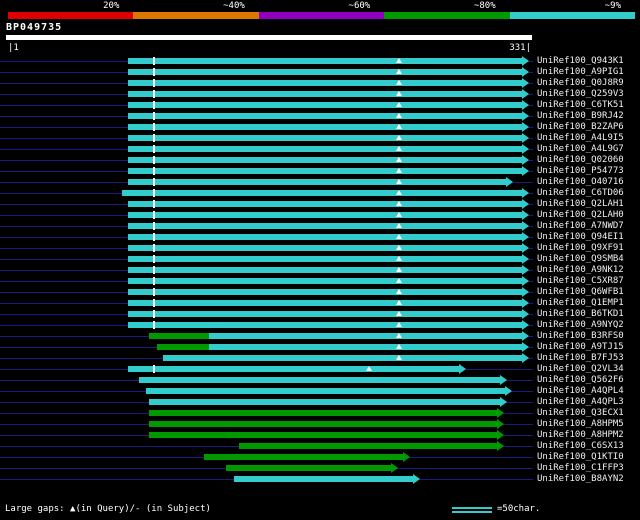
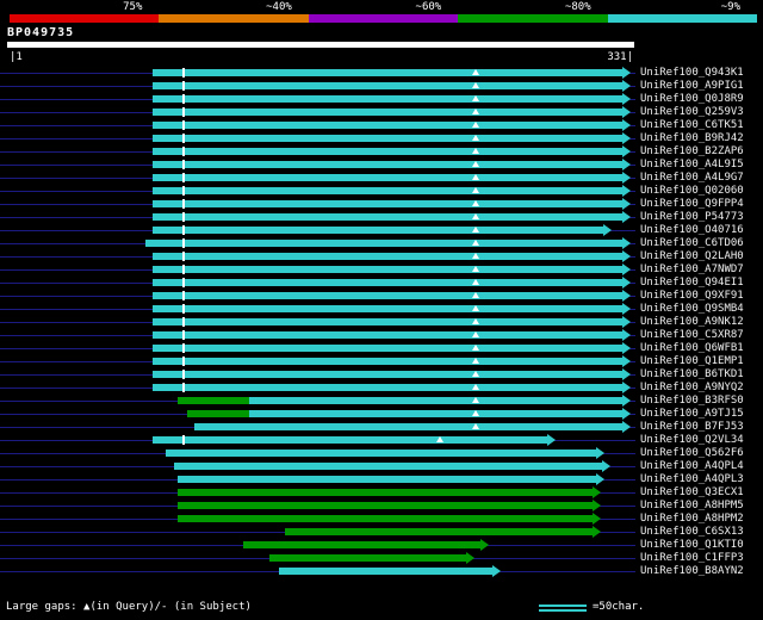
- 20%
+ 75%
  ~40%
  ~60%
  ~80%
  ~9%
  BP049735
  |1
  331|
  UniRef100_Q943K1
  UniRef100_A9PIG1
  UniRef100_Q0J8R9
  UniRef100_Q259V3
  UniRef100_C6TK51
  UniRef100_B9RJ42
  UniRef100_B2ZAP6
  UniRef100_A4L9I5
  UniRef100_A4L9G7
  UniRef100_Q02060
+ UniRef100_Q9FPP4
  UniRef100_P54773
  UniRef100_O40716
  UniRef100_C6TD06
- UniRef100_Q2LAH1
  UniRef100_Q2LAH0
  UniRef100_A7NWD7
  UniRef100_Q94EI1
  UniRef100_Q9XF91
  UniRef100_Q9SMB4
  UniRef100_A9NK12
  UniRef100_C5XR87
  UniRef100_Q6WFB1
  UniRef100_Q1EMP1
  UniRef100_B6TKD1
  UniRef100_A9NYQ2
  UniRef100_B3RFS0
  UniRef100_A9TJ15
  UniRef100_B7FJ53
  UniRef100_Q2VL34
  UniRef100_Q562F6
  UniRef100_A4QPL4
  UniRef100_A4QPL3
  UniRef100_Q3ECX1
  UniRef100_A8HPM5
  UniRef100_A8HPM2
  UniRef100_C6SX13
  UniRef100_Q1KTI0
  UniRef100_C1FFP3
  UniRef100_B8AYN2
  Large gaps: ▲(in Query)/- (in Subject)
  =50char.
